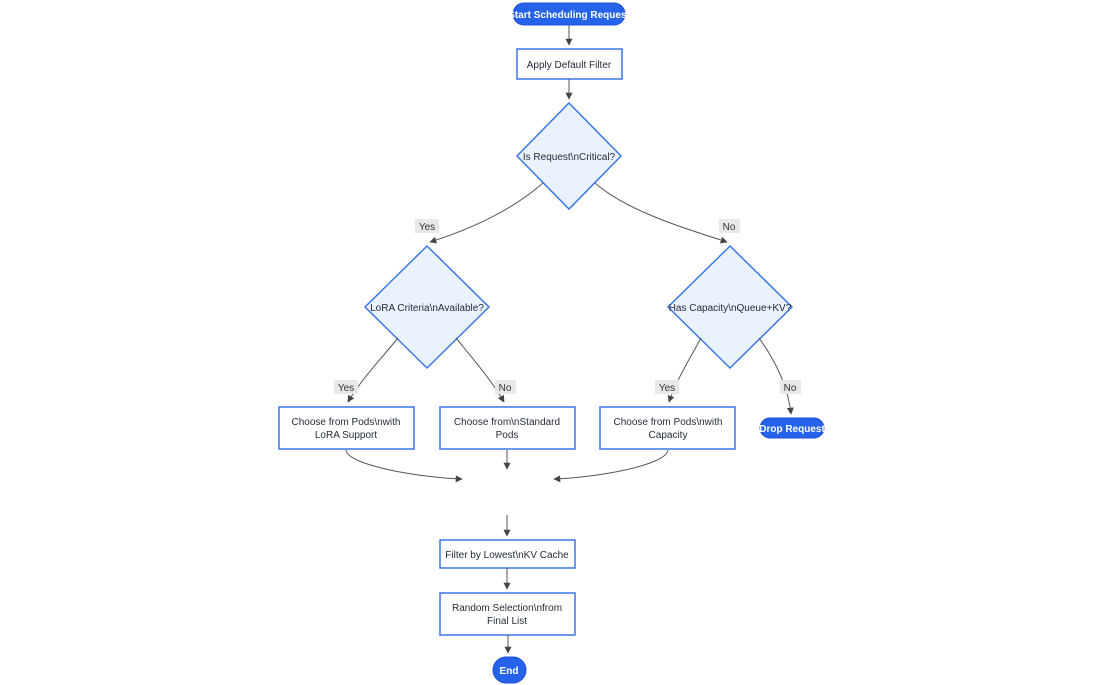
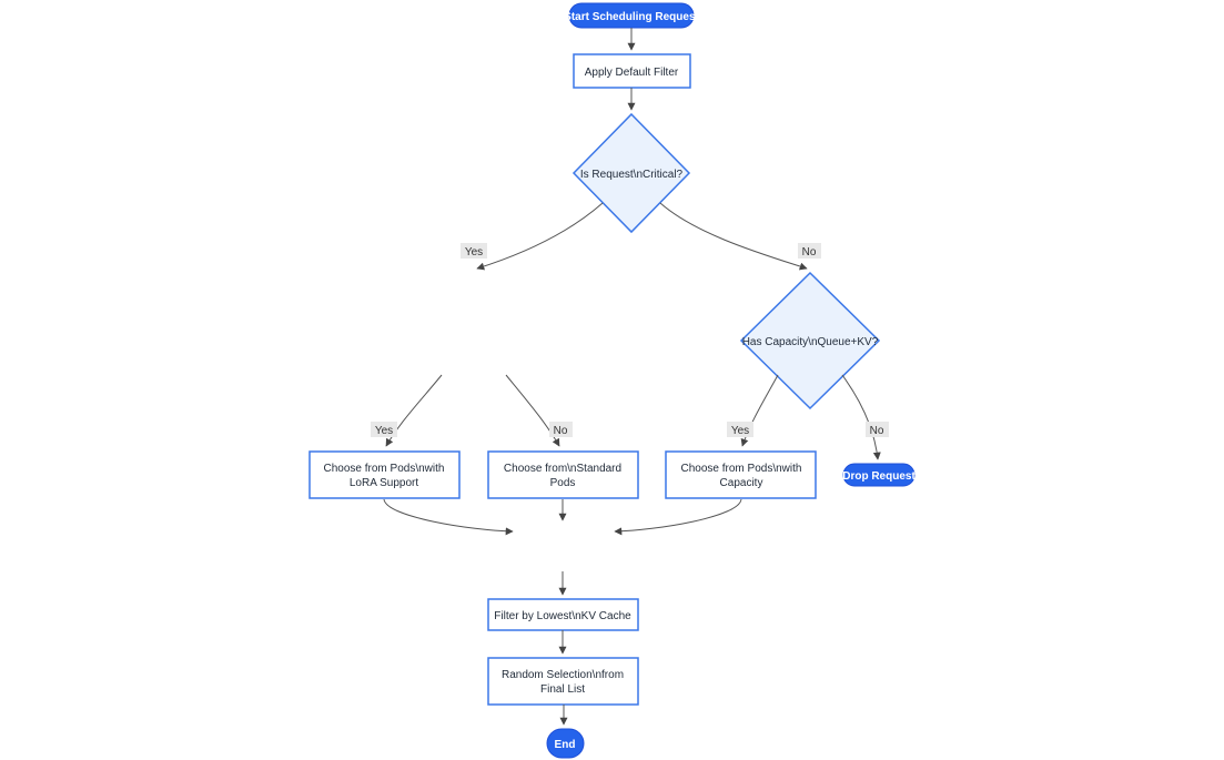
  Start Scheduling Request
  Apply Default Filter
  Is Request\nCritical?
- LoRA Criteria\nAvailable?
  Has Capacity\nQueue+KV?
  Choose from Pods\nwith
  LoRA Support
  Choose from\nStandard
  Pods
  Choose from Pods\nwith
  Capacity
  Drop Request
  Filter by Lowest\nKV Cache
  Random Selection\nfrom
  Final List
  End
  Yes
  No
  Yes
  No
  Yes
  No
